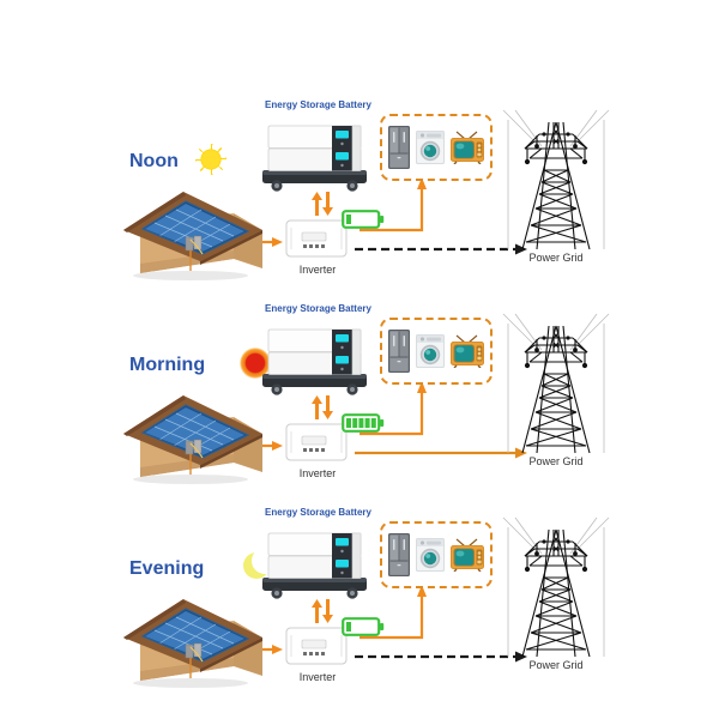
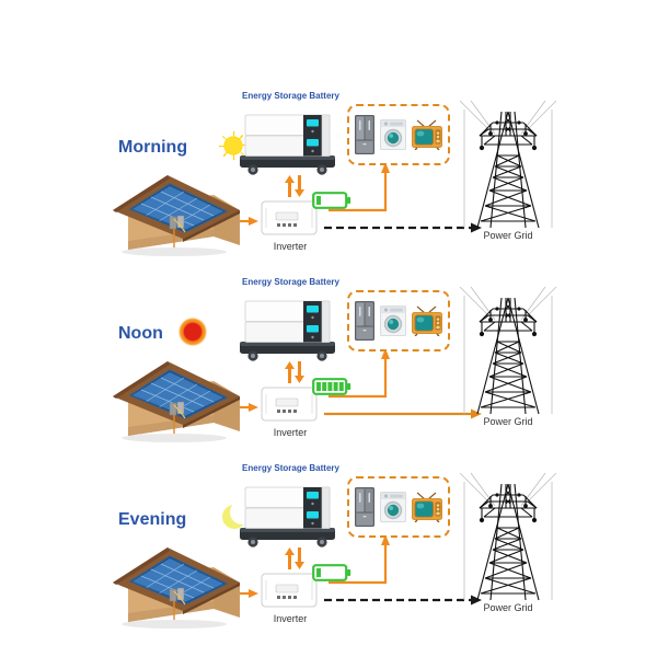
- Noon
+ Morning
  Energy Storage Battery
  Inverter
  Power Grid
- Morning
+ Noon
  Energy Storage Battery
  Inverter
  Power Grid
  Evening
  Energy Storage Battery
  Inverter
  Power Grid
